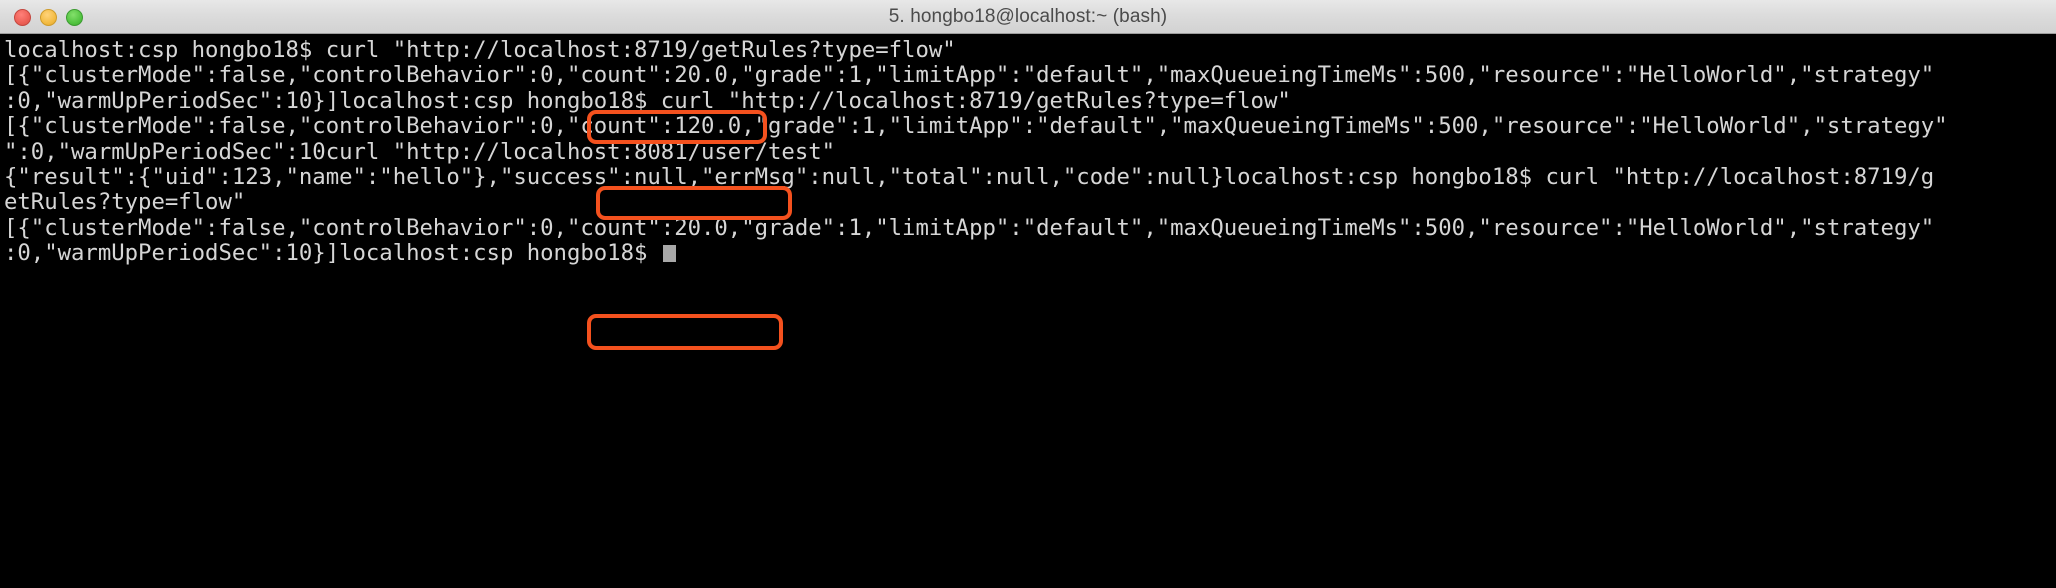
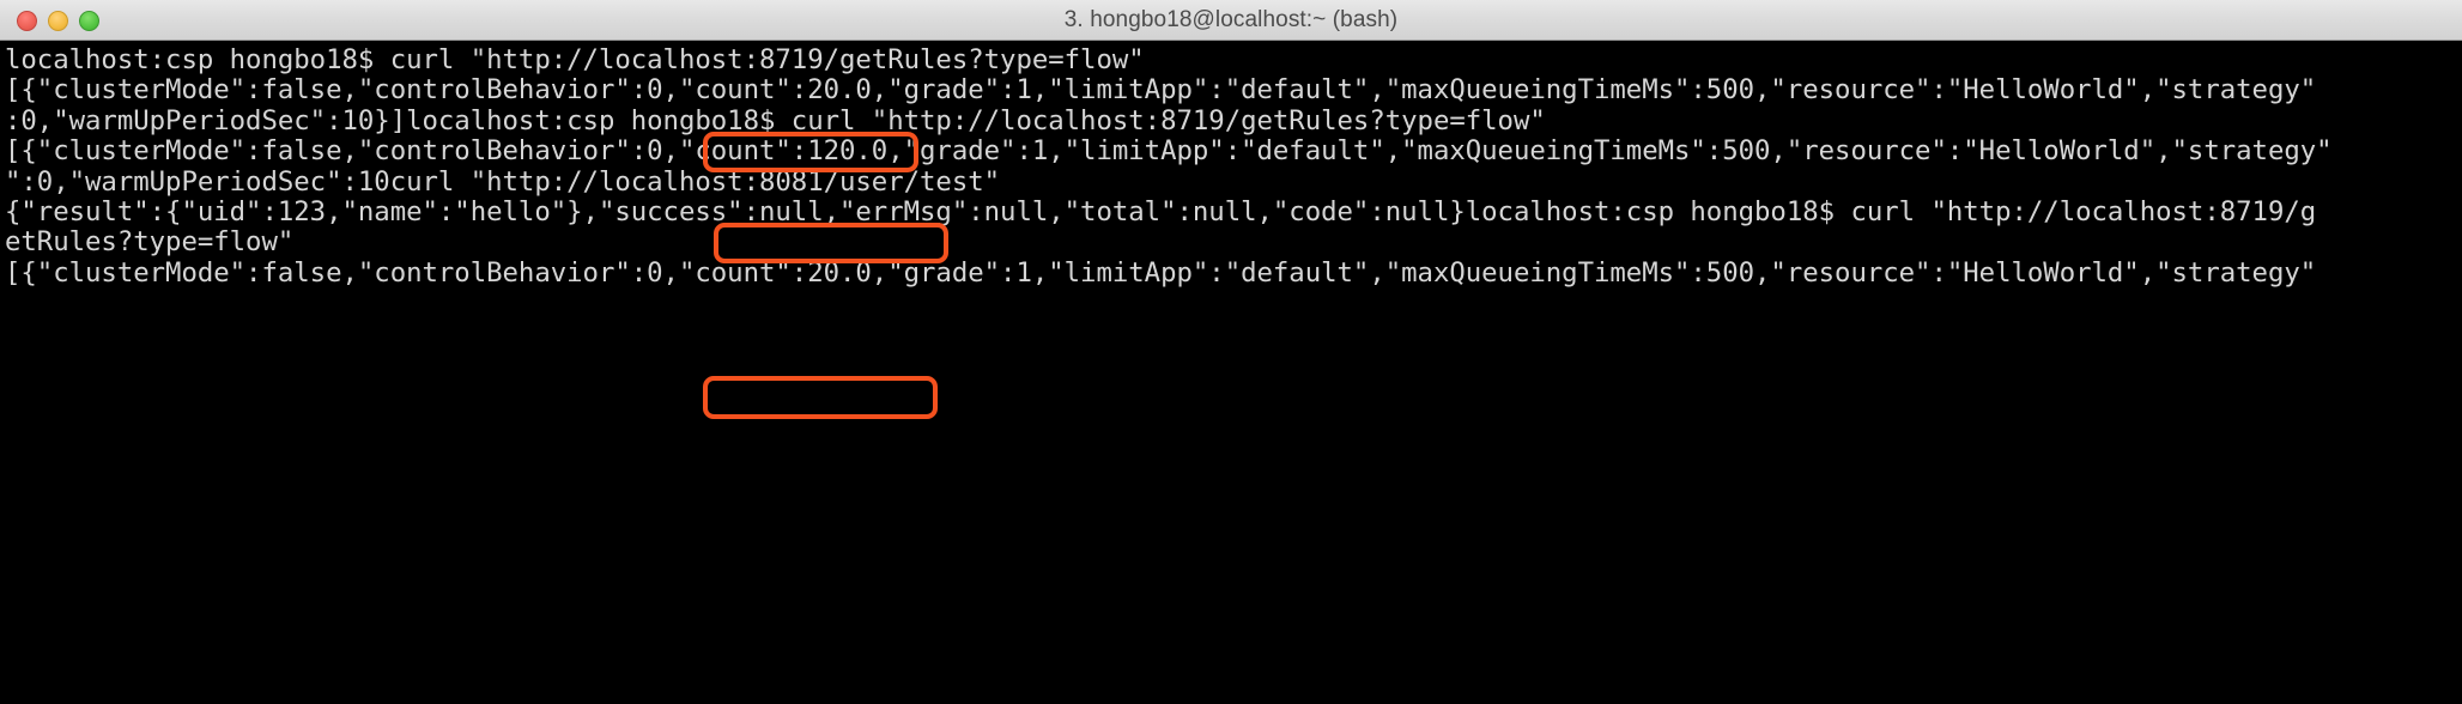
- 5. hongbo18@localhost:~ (bash)
+ 3. hongbo18@localhost:~ (bash)
  localhost:csp hongbo18$ curl "http://localhost:8719/getRules?type=flow"
  [{"clusterMode":false,"controlBehavior":0,"count":20.0,"grade":1,"limitApp":"default","maxQueueingTimeMs":500,"resource":"HelloWorld","strategy"
  :0,"warmUpPeriodSec":10}]localhost:csp hongbo18$ curl "http://localhost:8719/getRules?type=flow"
  [{"clusterMode":false,"controlBehavior":0,"count":120.0,"grade":1,"limitApp":"default","maxQueueingTimeMs":500,"resource":"HelloWorld","strategy"
  ":0,"warmUpPeriodSec":10curl "http://localhost:8081/user/test"
  {"result":{"uid":123,"name":"hello"},"success":null,"errMsg":null,"total":null,"code":null}localhost:csp hongbo18$ curl "http://localhost:8719/g
  etRules?type=flow"
  [{"clusterMode":false,"controlBehavior":0,"count":20.0,"grade":1,"limitApp":"default","maxQueueingTimeMs":500,"resource":"HelloWorld","strategy"
- :0,"warmUpPeriodSec":10}]localhost:csp hongbo18$
